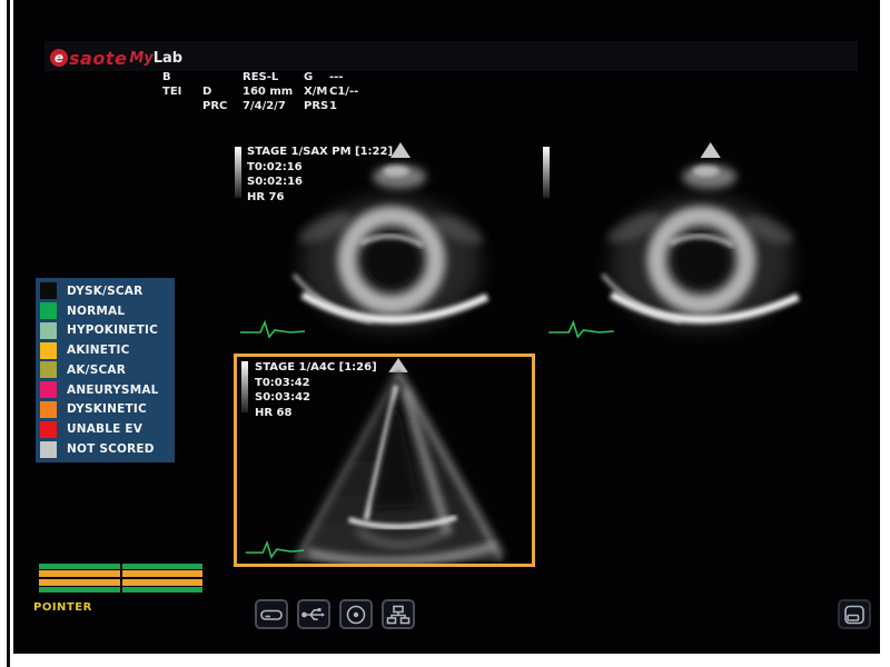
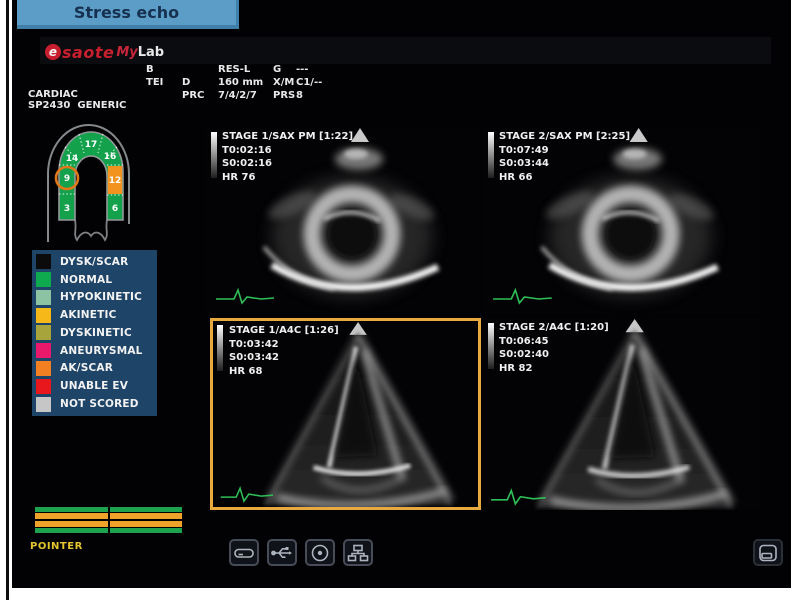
+ Stress echo
  e
  saote
  My
  Lab
  B
  RES-L
  G
  ---
  TEI
  D
  160 mm
  X/M
  C1/--
  PRC
  7/4/2/7
  PRS
- 1
+ 8
+ CARDIAC
+ SP2430
+ GENERIC
+ 17
+ 14
+ 16
+ 9
+ 12
+ 3
+ 6
  DYSK/SCAR
  NORMAL
  HYPOKINETIC
  AKINETIC
- AK/SCAR
+ DYSKINETIC
  ANEURYSMAL
- DYSKINETIC
+ AK/SCAR
  UNABLE EV
  NOT SCORED
  STAGE 1/SAX PM [1:22]
  T0:02:16
  S0:02:16
  HR 76
+ STAGE 2/SAX PM [2:25]
+ T0:07:49
+ S0:03:44
+ HR 66
  STAGE 1/A4C [1:26]
  T0:03:42
  S0:03:42
  HR 68
+ STAGE 2/A4C [1:20]
+ T0:06:45
+ S0:02:40
+ HR 82
  POINTER
